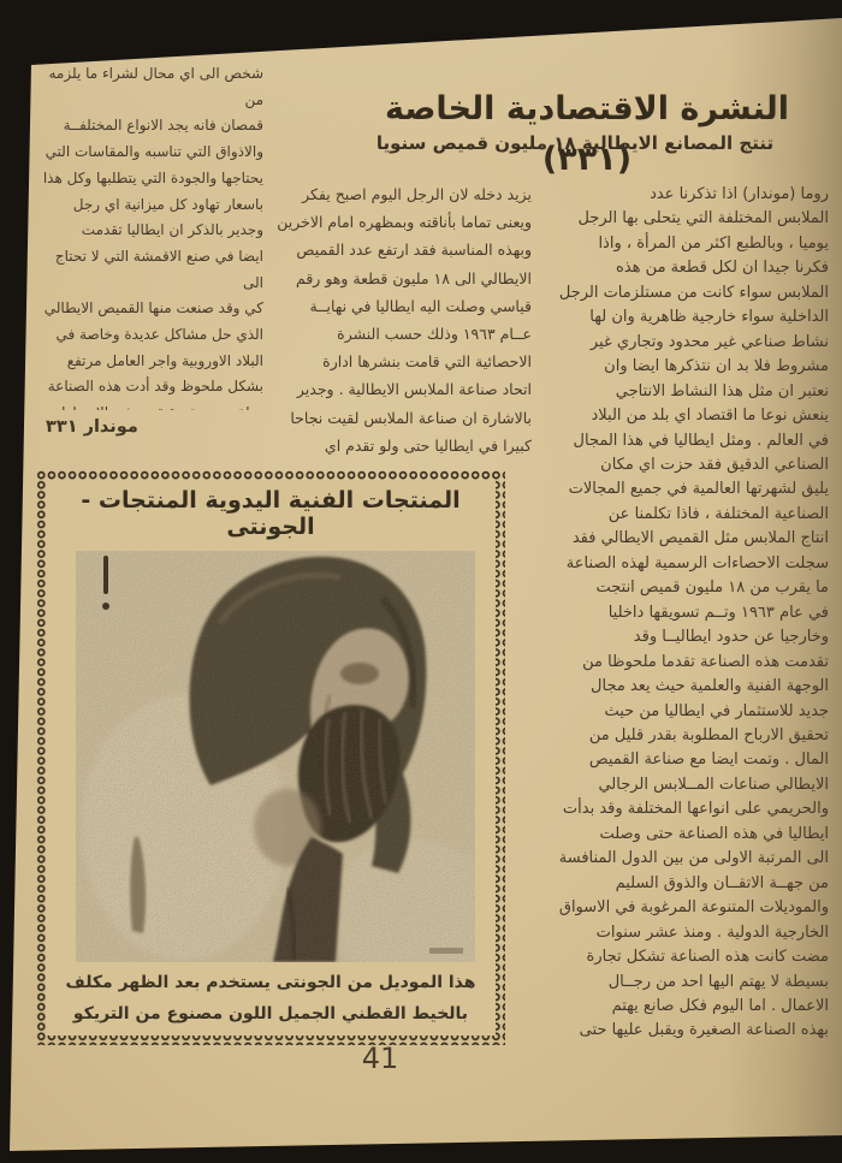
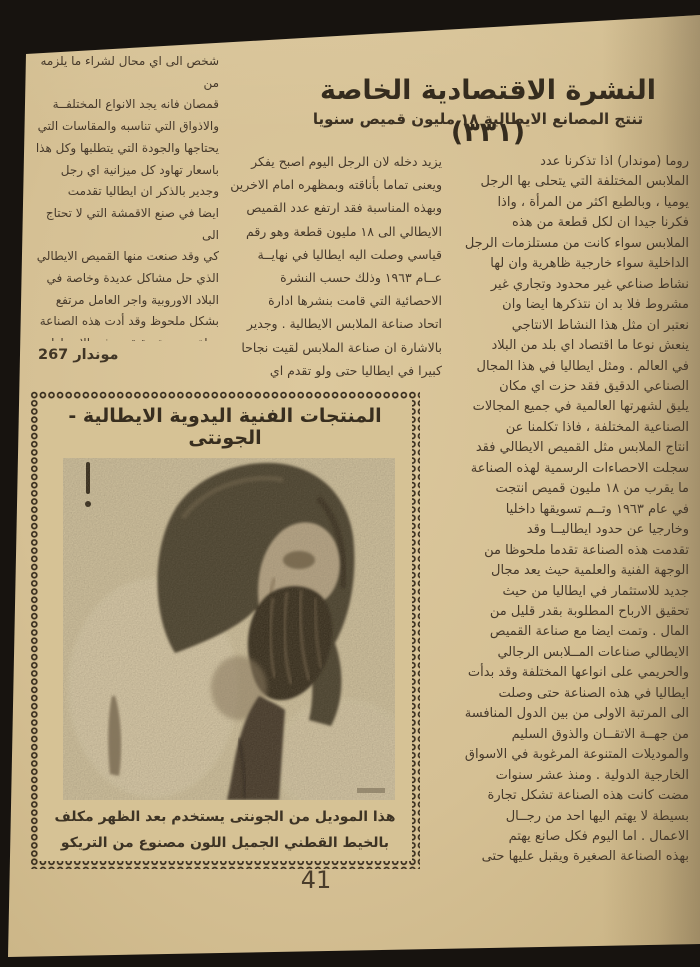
  النشرة الاقتصادية الخاصة (٣٣١)
  تنتج المصانع الايطالية ١٨ مليون قميص سنويا
  روما (موندار) اذا تذكرنا عدد
  الملابس المختلفة التي يتحلى بها الرجل
  يوميا ، وبالطبع اكثر من المرأة ، واذا
  فكرنا جيدا ان لكل قطعة من هذه
  الملابس سواء كانت من مستلزمات الرجل
  الداخلية سواء خارجية ظاهرية وان لها
  نشاط صناعي غير محدود وتجاري غير
  مشروط فلا بد ان نتذكرها ايضا وان
  نعتبر ان مثل هذا النشاط الانتاجي
  ينعش نوعا ما اقتصاد اي بلد من البلاد
  في العالم . ومثل ايطاليا في هذا المجال
  الصناعي الدقيق فقد حزت اي مكان
  يليق لشهرتها العالمية في جميع المجالات
  الصناعية المختلفة ، فاذا تكلمنا عن
  انتاج الملابس مثل القميص الايطالي فقد
  سجلت الاحصاءات الرسمية لهذه الصناعة
  ما يقرب من ١٨ مليون قميص انتجت
  في عام ١٩٦٣ وتــم تسويقها داخليا
  وخارجيا عن حدود ايطاليــا وقد
  تقدمت هذه الصناعة تقدما ملحوظا من
  الوجهة الفنية والعلمية حيث يعد مجال
  جديد للاستثمار في ايطاليا من حيث
  تحقيق الارباح المطلوبة بقدر قليل من
  المال . وتمت ايضا مع صناعة القميص
  الايطالي صناعات المــلابس الرجالي
  والحريمي على انواعها المختلفة وقد بدأت
  ايطاليا في هذه الصناعة حتى وصلت
  الى المرتبة الاولى من بين الدول المنافسة
  من جهــة الاتقــان والذوق السليم
  والموديلات المتنوعة المرغوبة في الاسواق
  الخارجية الدولية . ومنذ عشر سنوات
  مضت كانت هذه الصناعة تشكل تجارة
  بسيطة لا يهتم اليها احد من رجــال
  الاعمال . اما اليوم فكل صانع يهتم
  بهذه الصناعة الصغيرة ويقبل عليها حتى
  يزيد دخله لان الرجل اليوم اصبح يفكر
  ويعنى تماما بأناقته وبمظهره امام الاخرين
  وبهذه المناسبة فقد ارتفع عدد القميص
  الايطالي الى ١٨ مليون قطعة وهو رقم
  قياسي وصلت اليه ايطاليا في نهايــة
  عــام ١٩٦٣ وذلك حسب النشرة
  الاحصائية التي قامت بنشرها ادارة
  اتحاد صناعة الملابس الايطالية . وجدير
  بالاشارة ان صناعة الملابس لقيت نجاحا
  كبيرا في ايطاليا حتى ولو تقدم اي
  شخص الى اي محال لشراء ما يلزمه من
  قمصان فانه يجد الانواع المختلفــة
  والاذواق التي تناسبه والمقاسات التي
  يحتاجها والجودة التي يتطلبها وكل هذا
  باسعار تهاود كل ميزانية اي رجل
  وجدير بالذكر ان ايطاليا تقدمت
  ايضا في صنع الاقمشة التي لا تحتاج الى
  كي وقد صنعت منها القميص الايطالي
  الذي حل مشاكل عديدة وخاصة في
  البلاد الاوروبية واجر العامل مرتفع
  بشكل ملحوظ وقد أدت هذه الصناعة
- موندار ٣٣١
+ موندار 267
- المنتجات الفنية اليدوية المنتجات - الجونتى
+ المنتجات الفنية اليدوية الايطالية - الجونتى
  هذا الموديل من الجونتى يستخدم بعد الظهر مكلف
  بالخيط القطني الجميل اللون مصنوع من التريكو
  41
